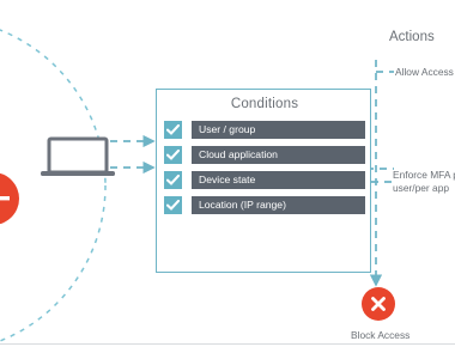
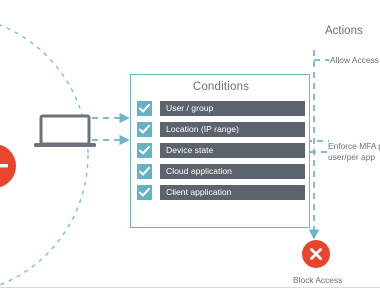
  Conditions
  User / group
- Cloud application
+ Location (IP range)
  Device state
- Location (IP range)
+ Cloud application
+ Client application
  Actions
  Allow Access
  Enforce MFA
  user/per app
  Block Access
